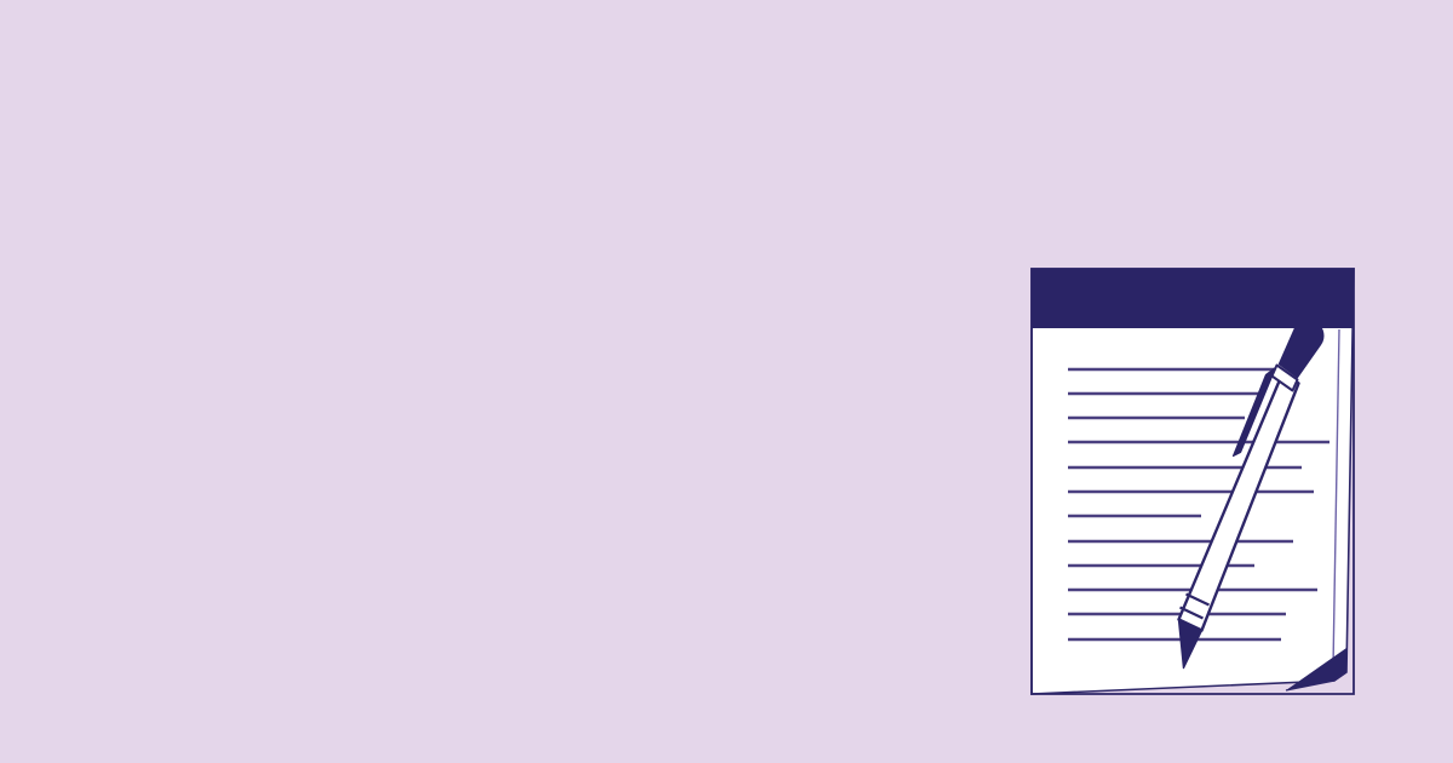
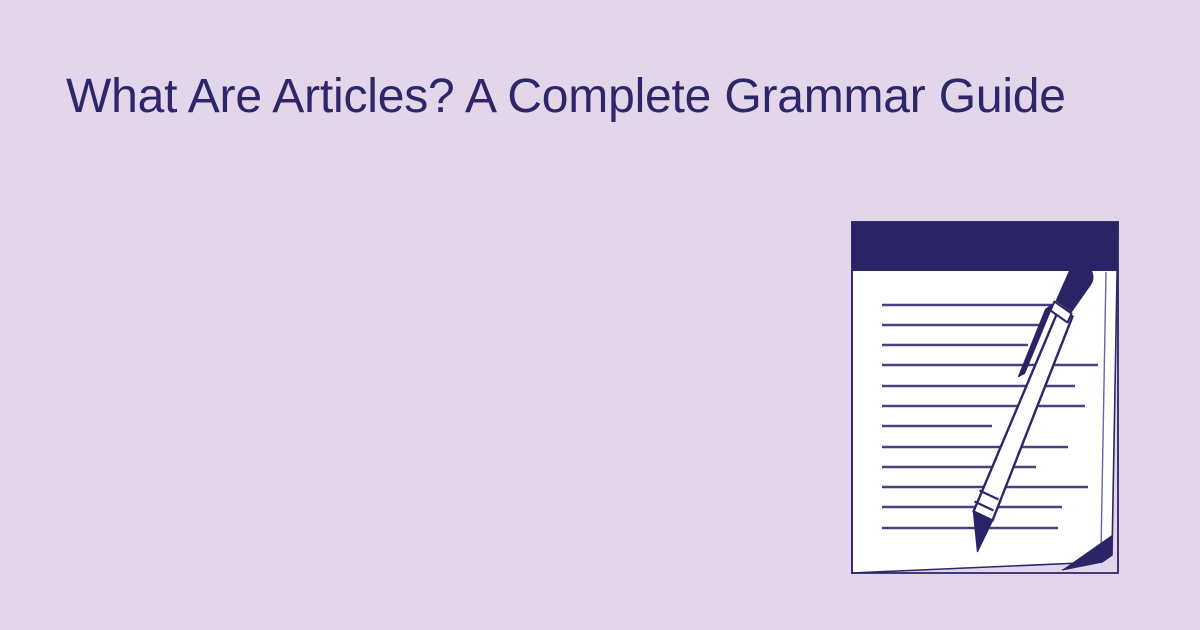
+ What Are Articles? A Complete Grammar Guide
